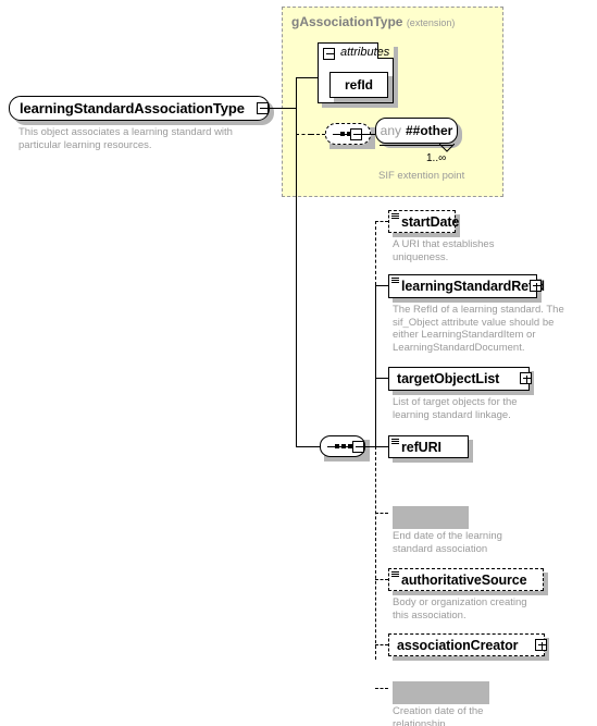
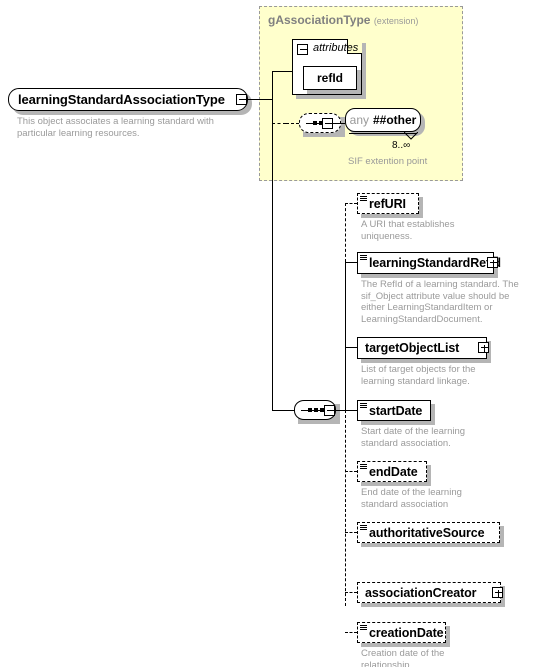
  gAssociationType (extension)
  attributes
  refId
  any
  ##other
- 1..∞
+ 8..∞
  SIF extention point
  learningStandardAssociationType
  This object associates a learning standard with
  particular learning resources.
- startDate
+ refURI
  A URI that establishes
  uniqueness.
  learningStandardRe
  The RefId of a learning standard. The
  sif_Object attribute value should be
  either LearningStandardItem or
  LearningStandardDocument.
  targetObjectList
  List of target objects for the
  learning standard linkage.
- refURI
+ startDate
+ Start date of the learning
+ standard association.
+ endDate
  End date of the learning
  standard association
  authoritativeSource
- Body or organization creating
- this association.
  associationCreator
+ creationDate
  Creation date of the
  relationship.
